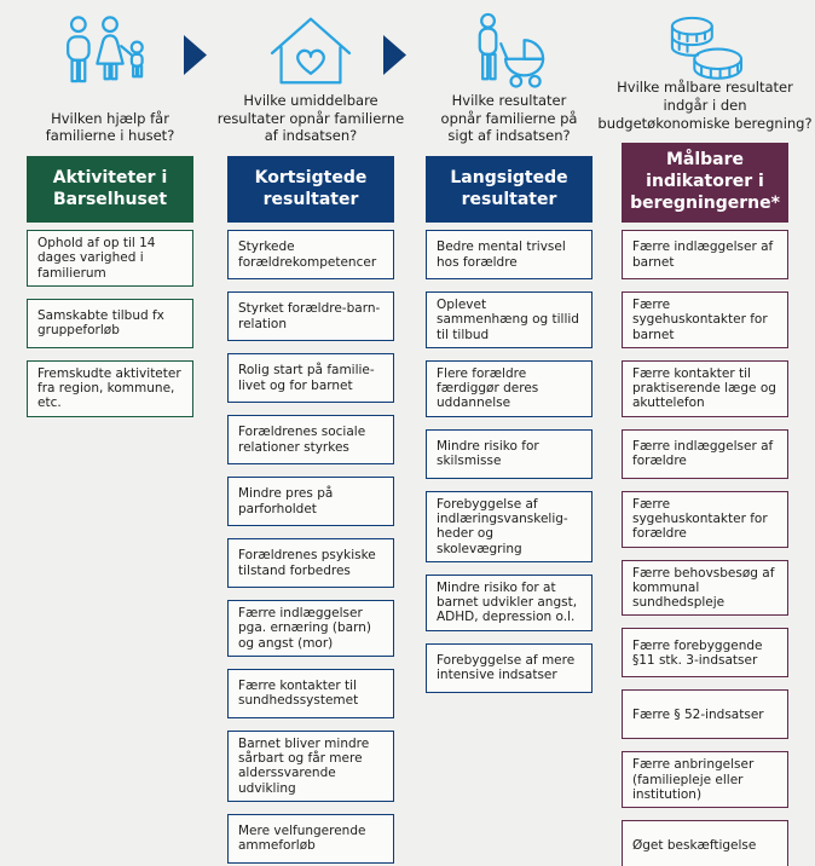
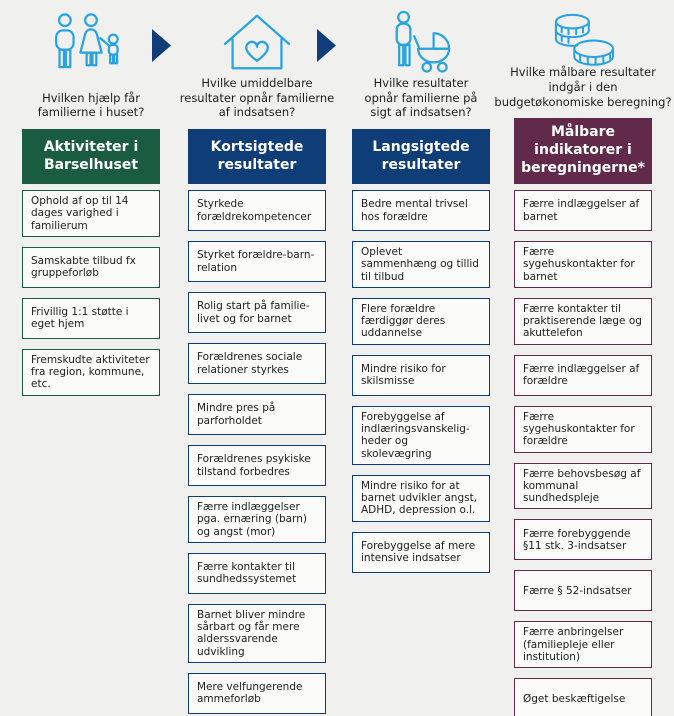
  Hvilken hjælp får familierne i huset?
  Aktiviteter i Barselhuset
  Ophold af op til 14 dages varighed i familierum
  Samskabte tilbud fx gruppeforløb
+ Frivillig 1:1 støtte i eget hjem
  Fremskudte aktiviteter fra region, kommune, etc.
  Hvilke umiddelbare resultater opnår familierne af indsatsen?
  Kortsigtede resultater
  Styrkede forældrekompetencer
  Styrket forældre-barn-relation
  Rolig start på familie-livet og for barnet
  Forældrenes sociale relationer styrkes
  Mindre pres på parforholdet
  Forældrenes psykiske tilstand forbedres
  Færre indlæggelser pga. ernæring (barn) og angst (mor)
  Færre kontakter til sundhedssystemet
  Barnet bliver mindre sårbart og får mere alderssvarende udvikling
  Mere velfungerende ammeforløb
  Hvilke resultater opnår familierne på sigt af indsatsen?
  Langsigtede resultater
  Bedre mental trivsel hos forældre
  Oplevet sammenhæng og tillid til tilbud
  Flere forældre færdiggør deres uddannelse
  Mindre risiko for skilsmisse
  Forebyggelse af indlæringsvanskelig-heder og skolevægring
  Mindre risiko for at barnet udvikler angst, ADHD, depression o.l.
  Forebyggelse af mere intensive indsatser
  Hvilke målbare resultater indgår i den budgetøkonomiske beregning?
  Målbare indikatorer i beregningerne*
  Færre indlæggelser af barnet
  Færre sygehuskontakter for barnet
  Færre kontakter til praktiserende læge og akuttelefon
  Færre indlæggelser af forældre
  Færre sygehuskontakter for forældre
  Færre behovsbesøg af kommunal sundhedspleje
  Færre forebyggende §11 stk. 3-indsatser
  Færre § 52-indsatser
  Færre anbringelser (familiepleje eller institution)
  Øget beskæftigelse
